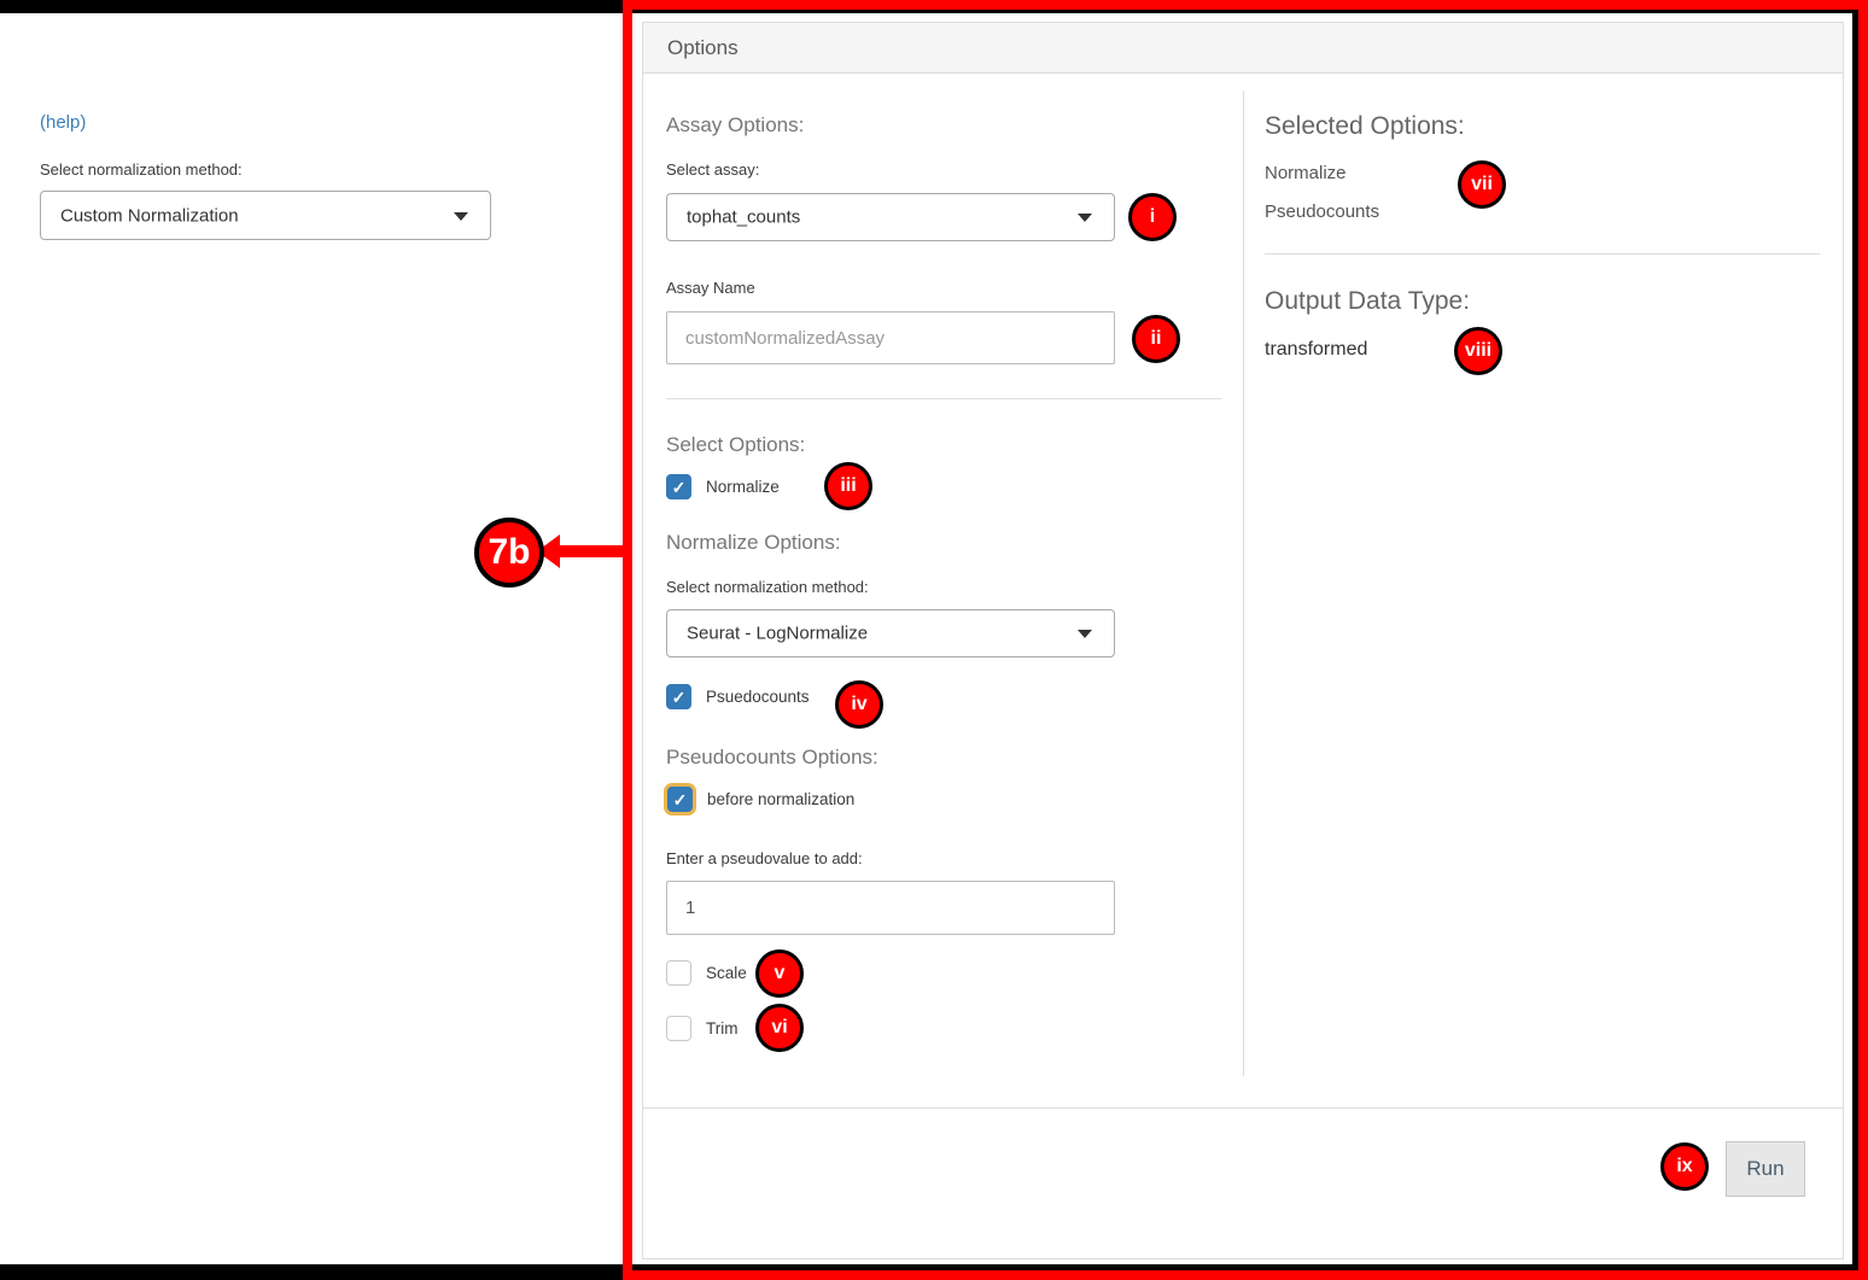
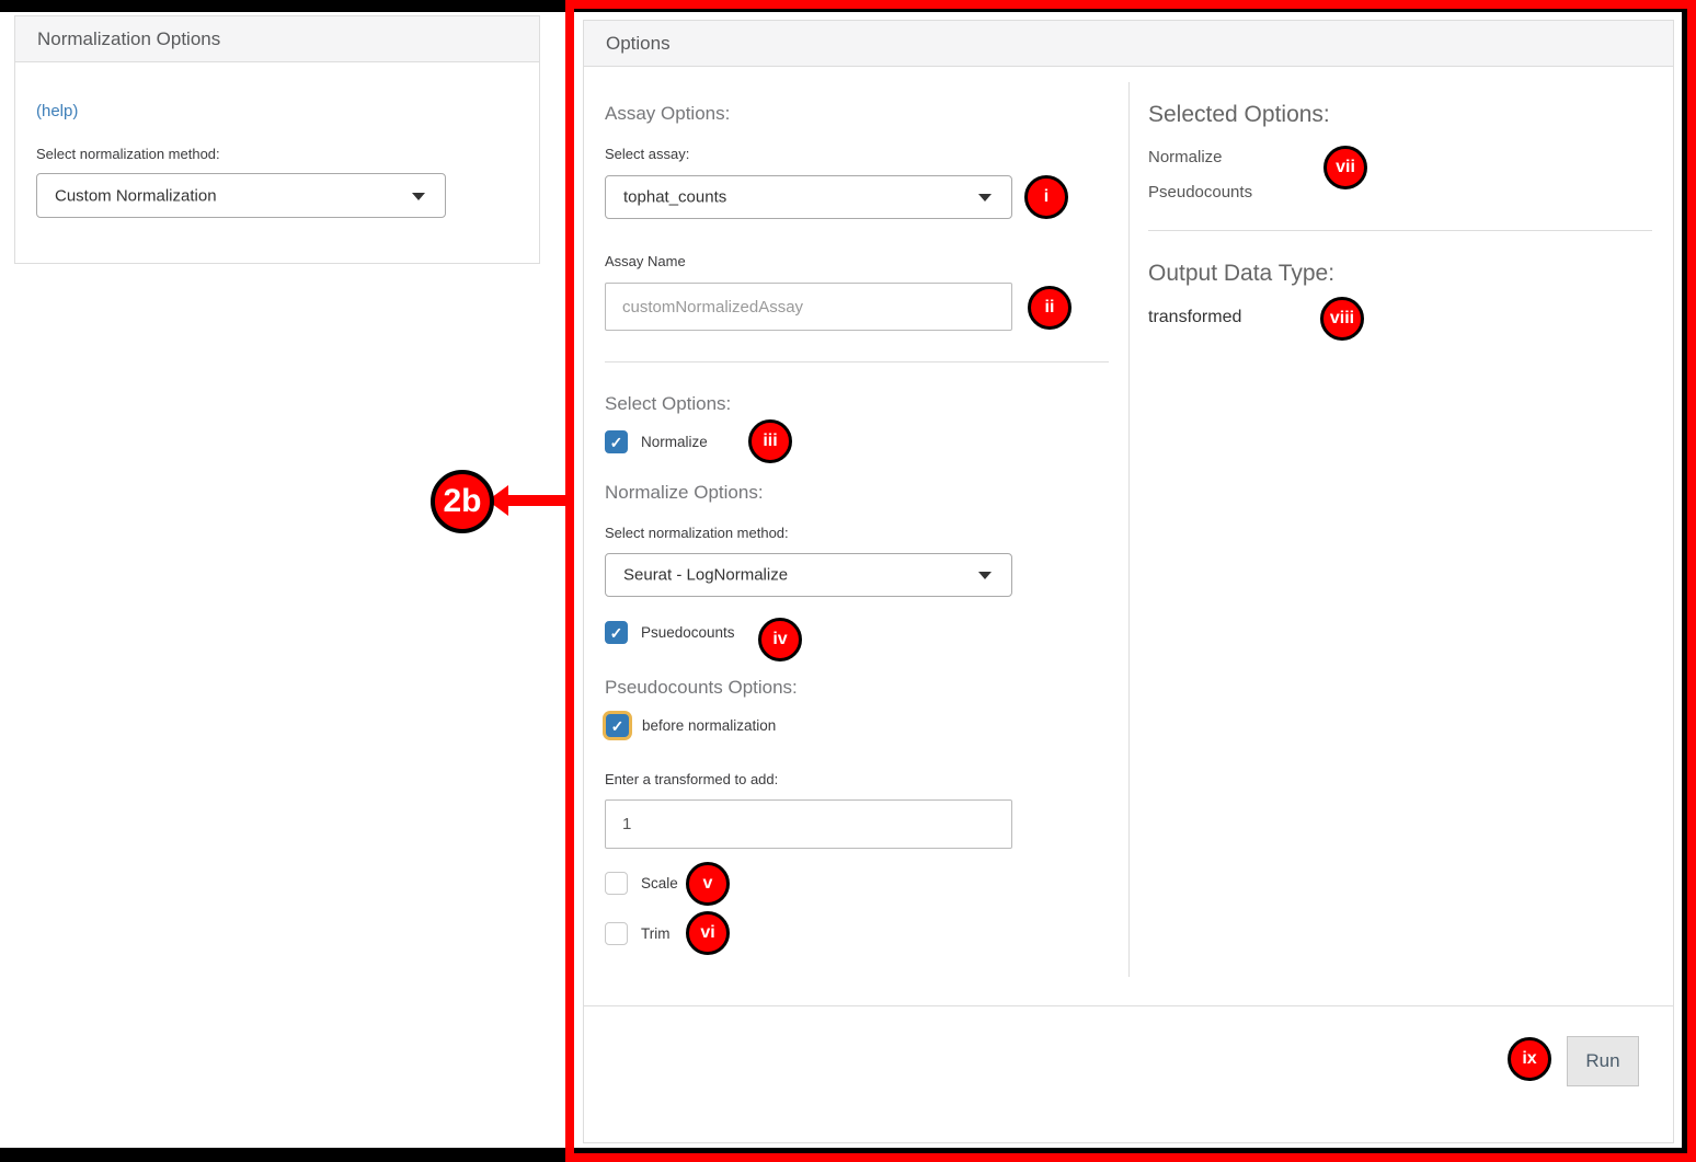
+ Normalization Options
  (help)
  Select normalization method:
  Custom Normalization
  Options
  Assay Options:
  Select assay:
  tophat_counts
  Assay Name
  customNormalizedAssay
  Select Options:
  ✓
  Normalize
  Normalize Options:
  Select normalization method:
  Seurat - LogNormalize
  ✓
  Psuedocounts
  Pseudocounts Options:
  ✓
  before normalization
- Enter a pseudovalue to add:
+ Enter a transformed to add:
  1
  Scale
  Trim
  Selected Options:
  Normalize
  Pseudocounts
  Output Data Type:
  transformed
  Run
  i
  ii
  iii
  iv
  v
  vi
  vii
  viii
  ix
- 7b
+ 2b
